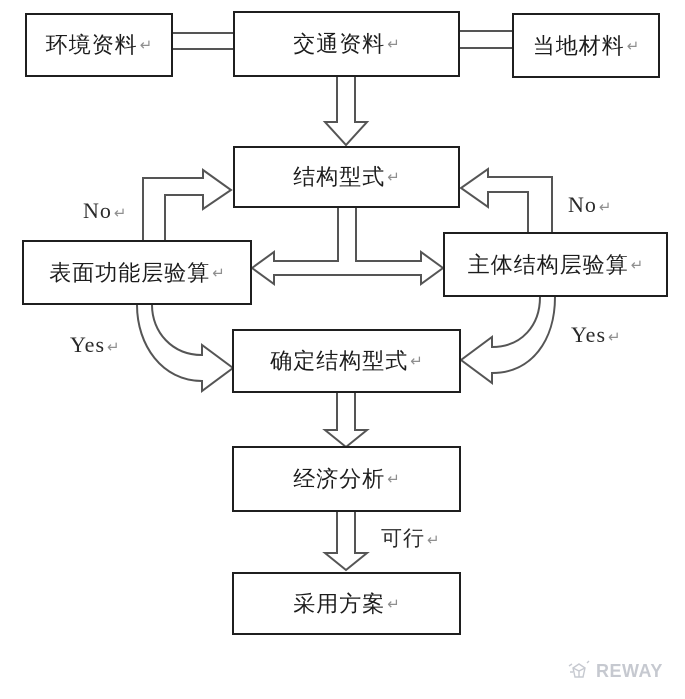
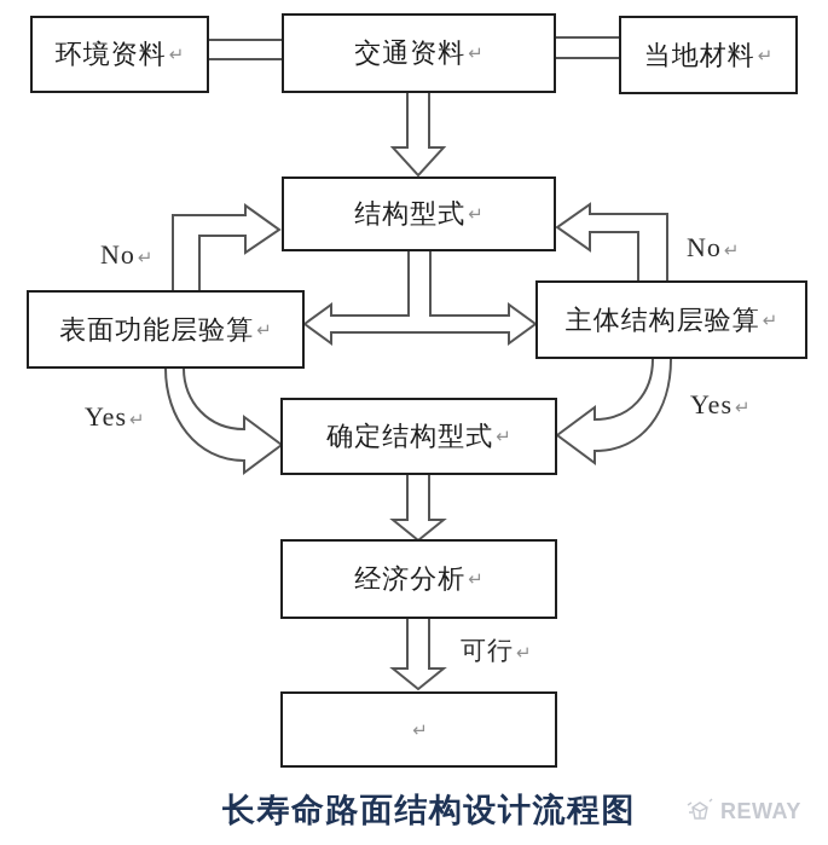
  环境资料
  ↵
  交通资料
  ↵
  当地材料
  ↵
  结构型式
  ↵
  表面功能层验算
  ↵
  主体结构层验算
  ↵
  确定结构型式
  ↵
  经济分析
  ↵
- 采用方案
  ↵
  No↵
  No↵
  Yes↵
  Yes↵
  可行↵
+ 长寿命路面结构设计流程图
  REWAY
